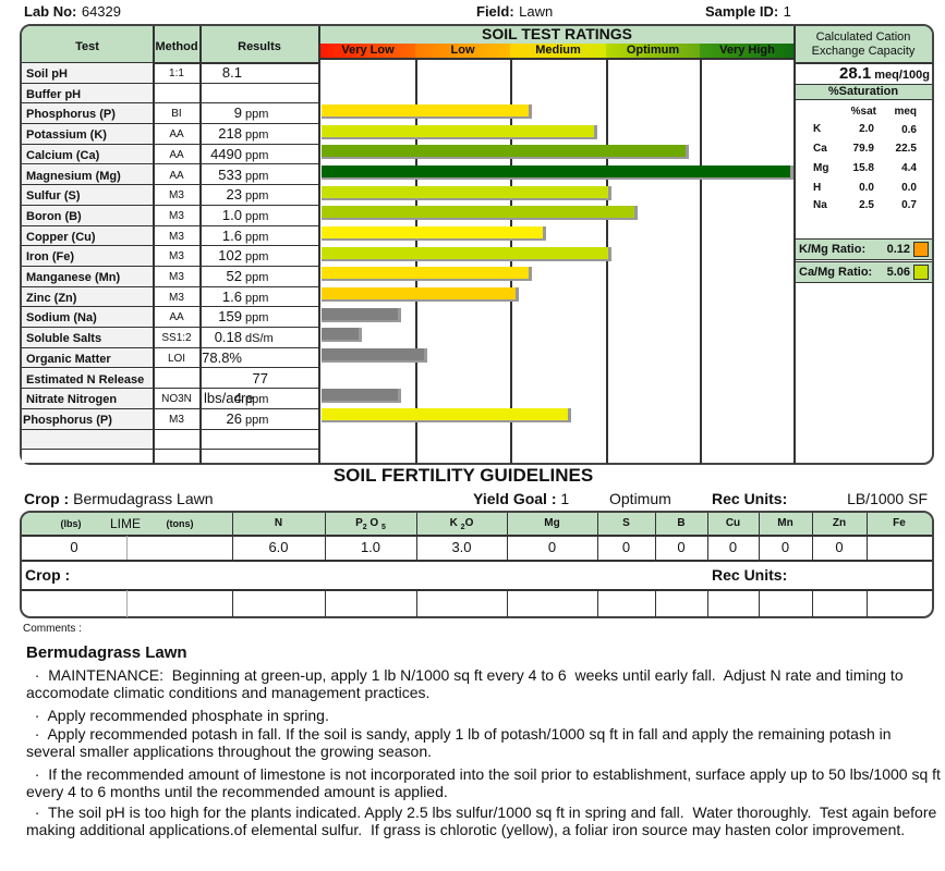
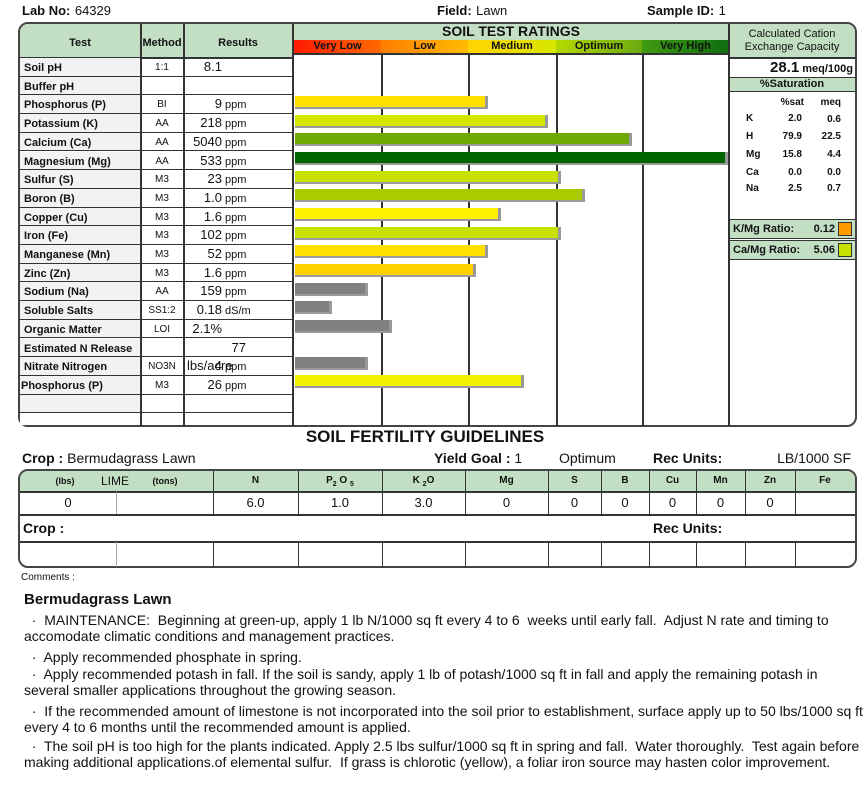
  Lab No: 64329
  Field: Lawn
  Sample ID: 1
  Test
  Method
  Results
  SOIL TEST RATINGS
  Very Low
  Low
  Medium
  Optimum
  Very High
  Soil pH
  1:1
  8.1
  Buffer pH
  Phosphorus (P)
  BI
  9 ppm
  Potassium (K)
  AA
  218 ppm
  Calcium (Ca)
  AA
- 4490 ppm
+ 5040 ppm
  Magnesium (Mg)
  AA
  533 ppm
  Sulfur (S)
  M3
  23 ppm
  Boron (B)
  M3
  1.0 ppm
  Copper (Cu)
  M3
  1.6 ppm
  Iron (Fe)
  M3
  102 ppm
  Manganese (Mn)
  M3
  52 ppm
  Zinc (Zn)
  M3
  1.6 ppm
  Sodium (Na)
  AA
  159 ppm
  Soluble Salts
  SS1:2
  0.18 dS/m
  Organic Matter
  LOI
- 78.8%
+ 2.1%
  Estimated N Release
  77lbs/acre
  Nitrate Nitrogen
  NO3N
  4 ppm
  Phosphorus (P)
  M3
  26 ppm
  Calculated Cation
  Exchange Capacity
  28.1 meq/100g
  %Saturation
  %sat
  meq
  K
  2.0
  0.6
- Ca
+ H
  79.9
  22.5
  Mg
  15.8
  4.4
- H
+ Ca
  0.0
  0.0
  Na
  2.5
  0.7
  K/Mg Ratio:
  0.12
  Ca/Mg Ratio:
  5.06
  SOIL FERTILITY GUIDELINES
  Crop : Bermudagrass Lawn
  Yield Goal : 1
  Optimum
  Rec Units:
  LB/1000 SF
  (lbs)
  LIME
  (tons)
  N
  Mg
  S
  B
  Cu
  Mn
  Zn
  Fe
  0
  6.0
  1.0
  3.0
  0
  0
  0
  0
  0
  0
  Crop :
  Rec Units:
  Comments :
  Bermudagrass Lawn
  · MAINTENANCE: Beginning at green-up, apply 1 lb N/1000 sq ft every 4 to 6 weeks until early fall. Adjust N rate and timing to accomodate climatic conditions and management practices.
  · Apply recommended phosphate in spring.
  · Apply recommended potash in fall. If the soil is sandy, apply 1 lb of potash/1000 sq ft in fall and apply the remaining potash in several smaller applications throughout the growing season.
  · If the recommended amount of limestone is not incorporated into the soil prior to establishment, surface apply up to 50 lbs/1000 sq ft every 4 to 6 months until the recommended amount is applied.
  · The soil pH is too high for the plants indicated. Apply 2.5 lbs sulfur/1000 sq ft in spring and fall. Water thoroughly. Test again before making additional applications.of elemental sulfur. If grass is chlorotic (yellow), a foliar iron source may hasten color improvement.
